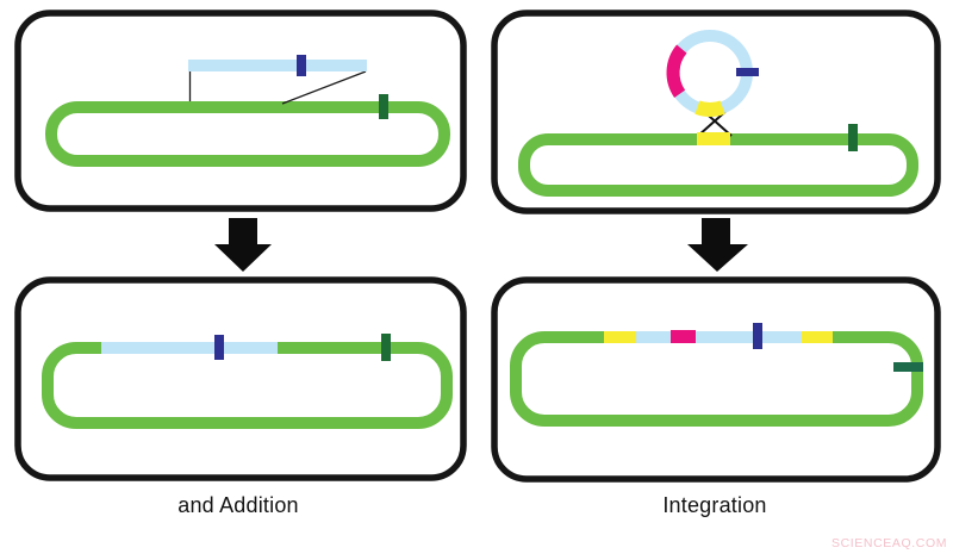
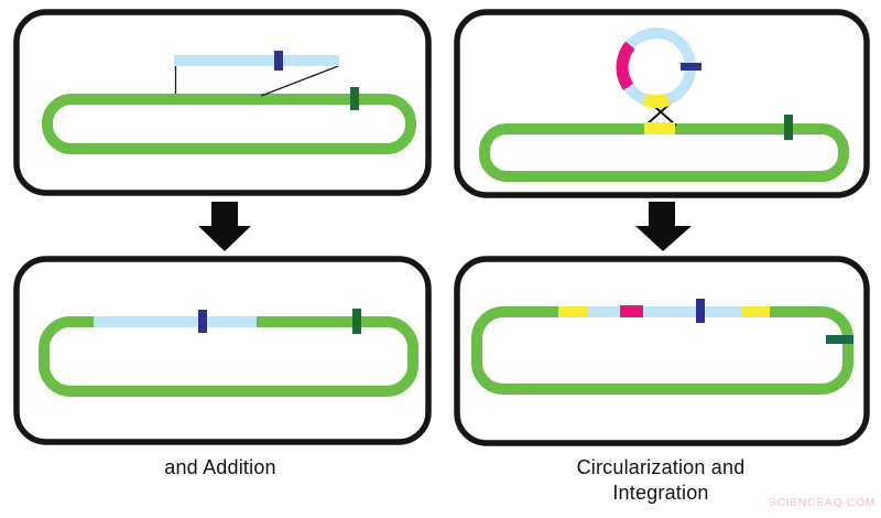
  and Addition
+ Circularization and
  Integration
  SCIENCEAQ.COM
